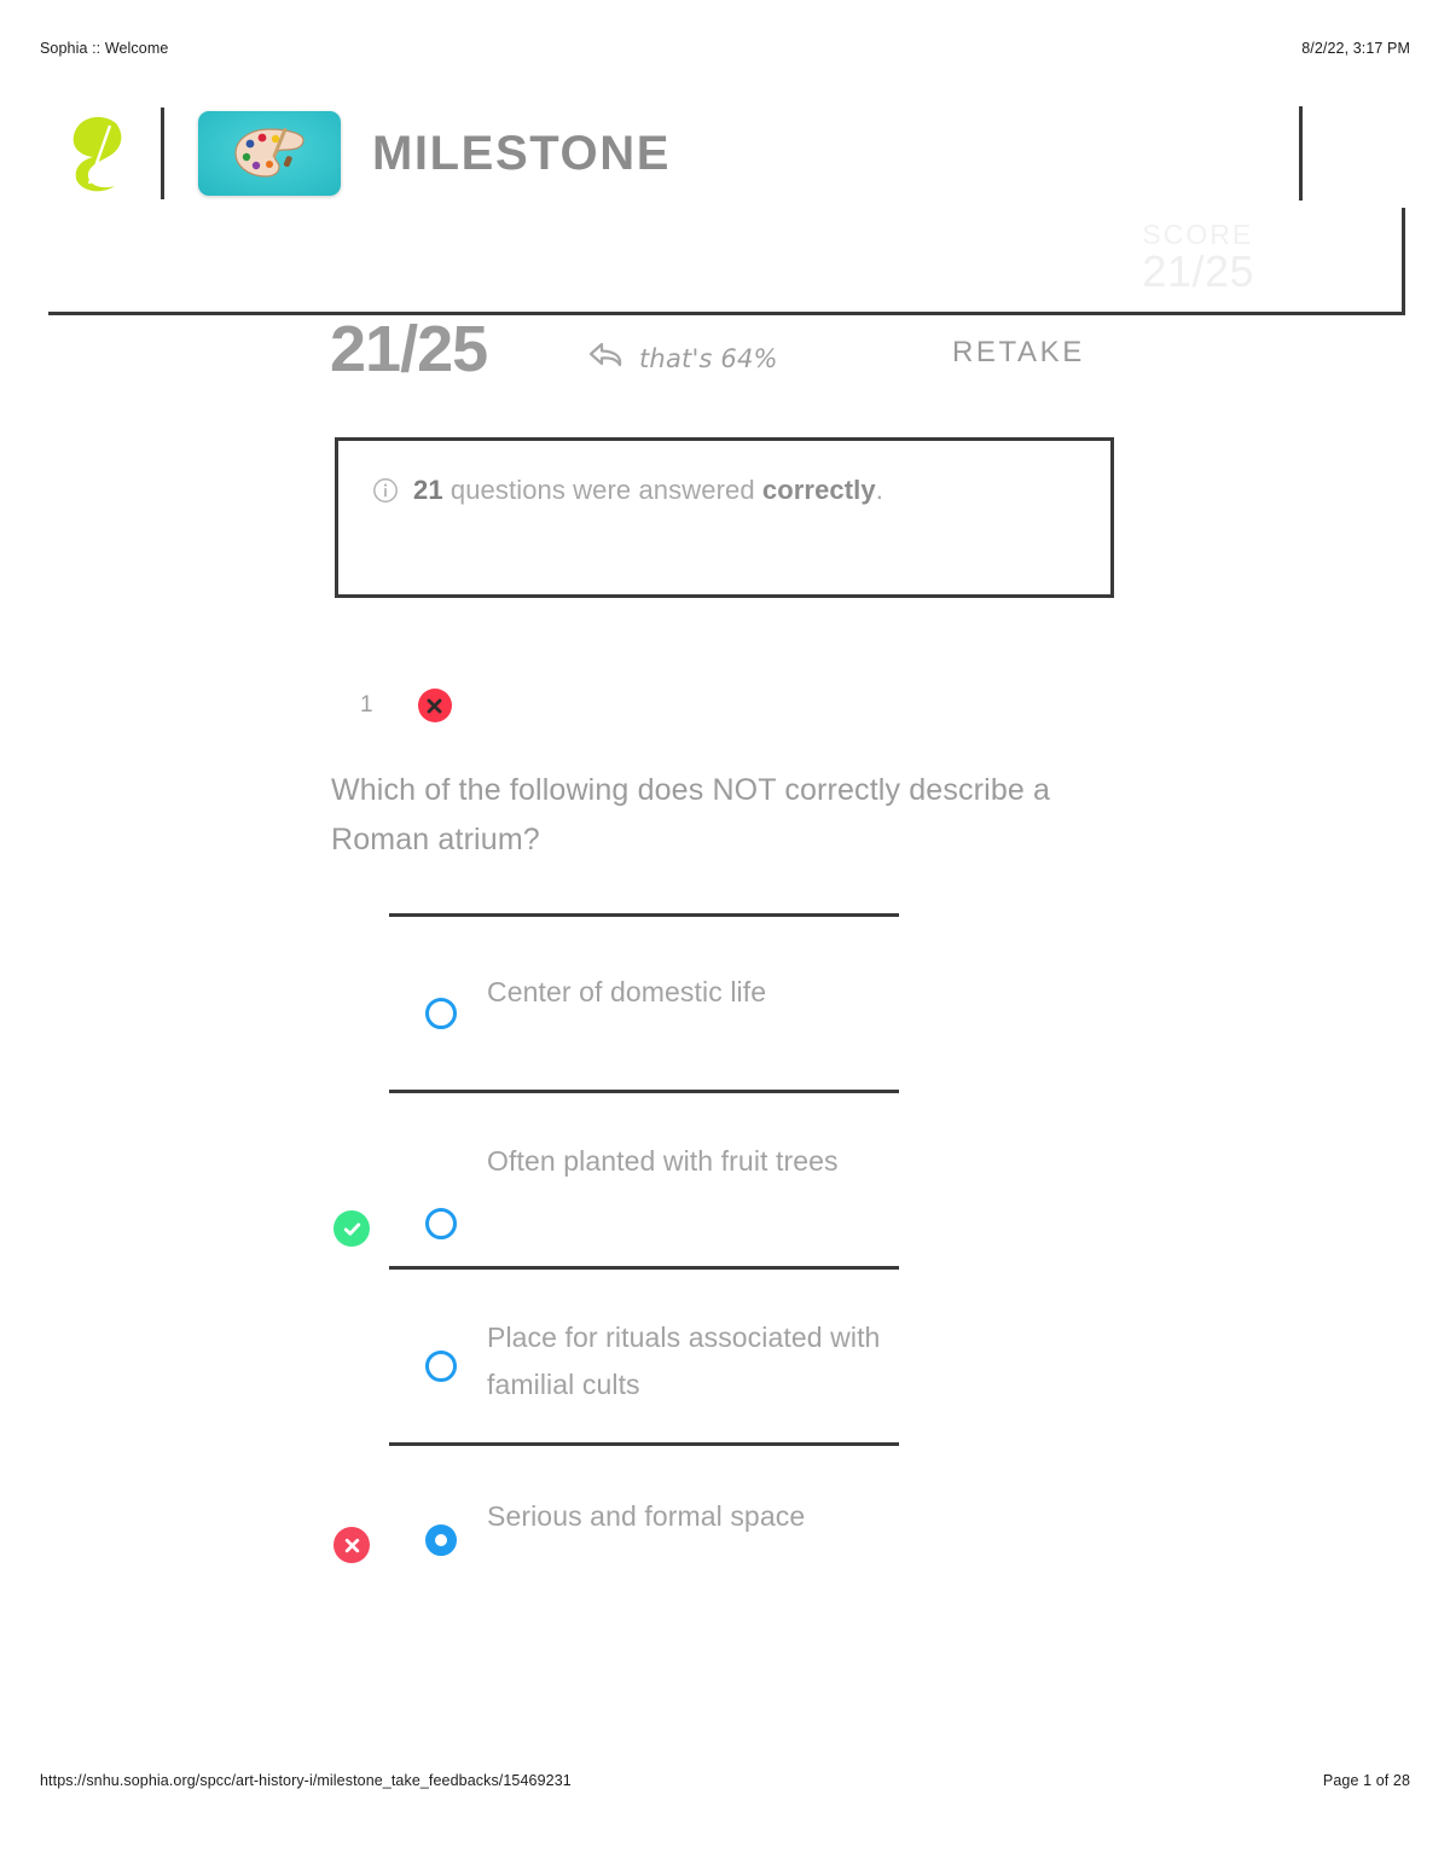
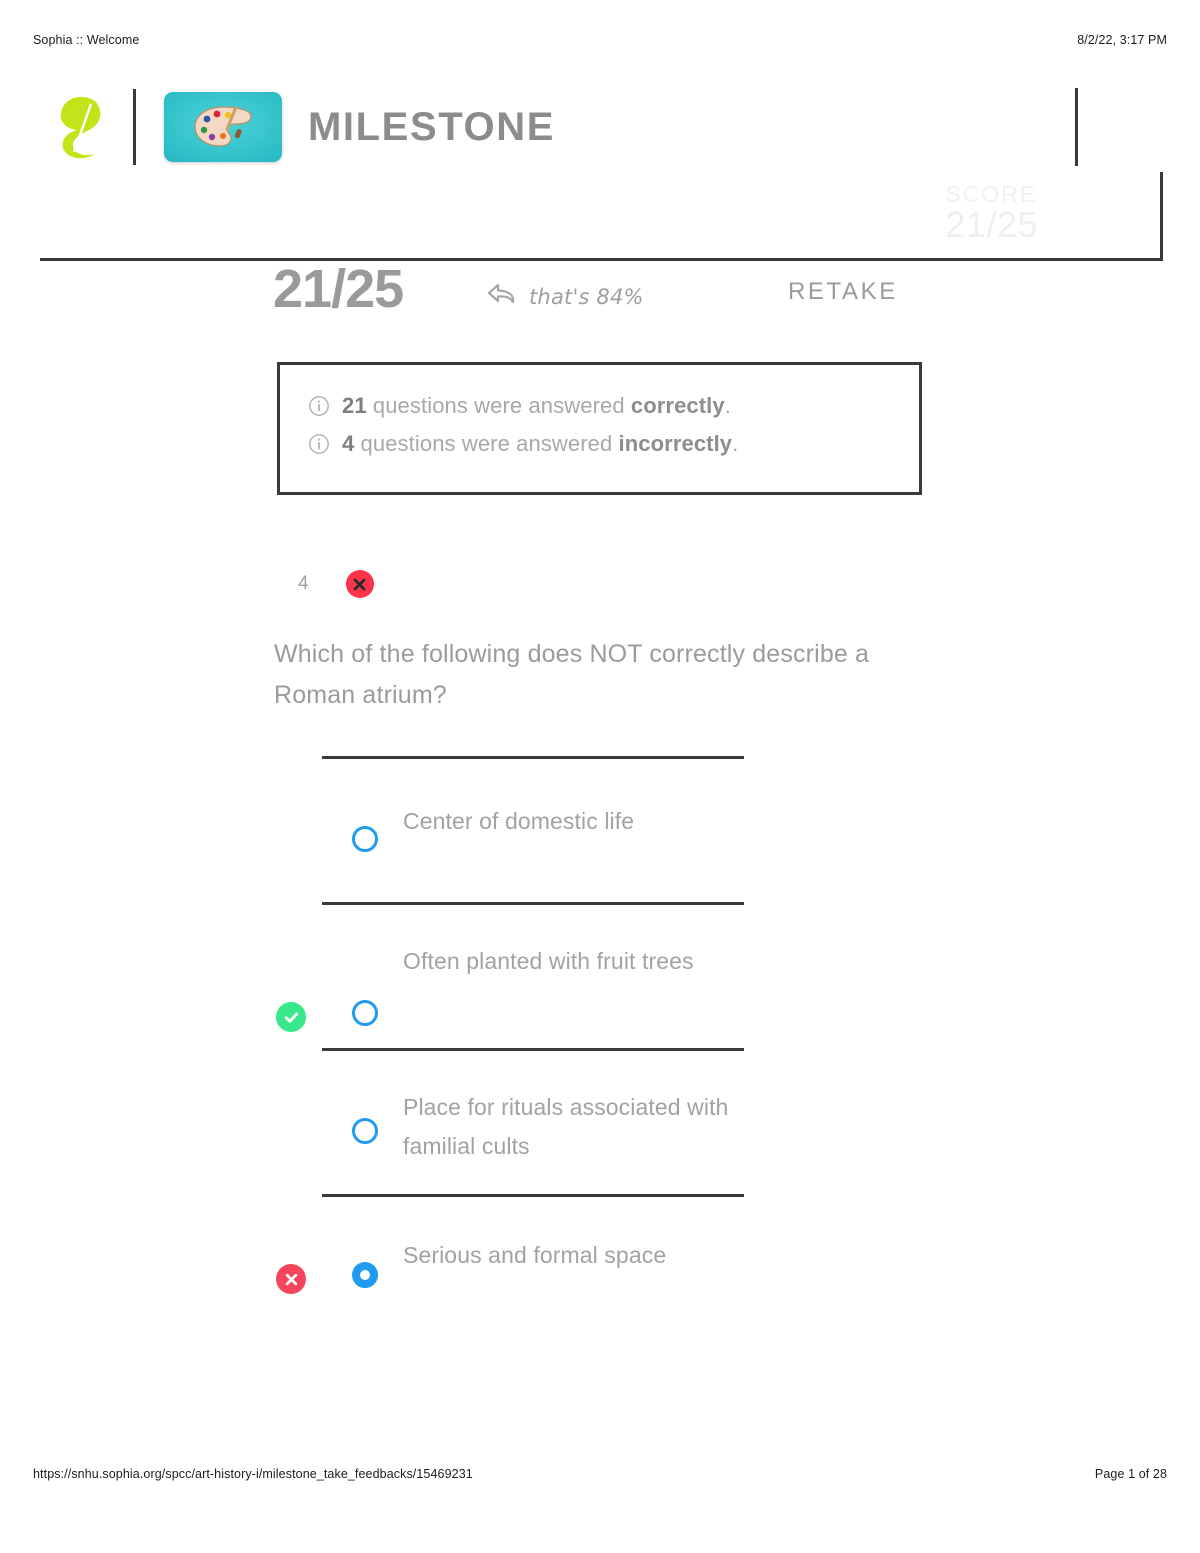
  Sophia :: Welcome
  8/2/22, 3:17 PM
  MILESTONE
  21/25
- that's 64%
+ that's 84%
  RETAKE
  21 questions were answered correctly.
+ 4 questions were answered incorrectly.
- 1
+ 4
  Which of the following does NOT correctly describe a Roman atrium?
  Center of domestic life
  Often planted with fruit trees
  Place for rituals associated with familial cults
  Serious and formal space
  https://snhu.sophia.org/spcc/art-history-i/milestone_take_feedbacks/15469231
  Page 1 of 28
